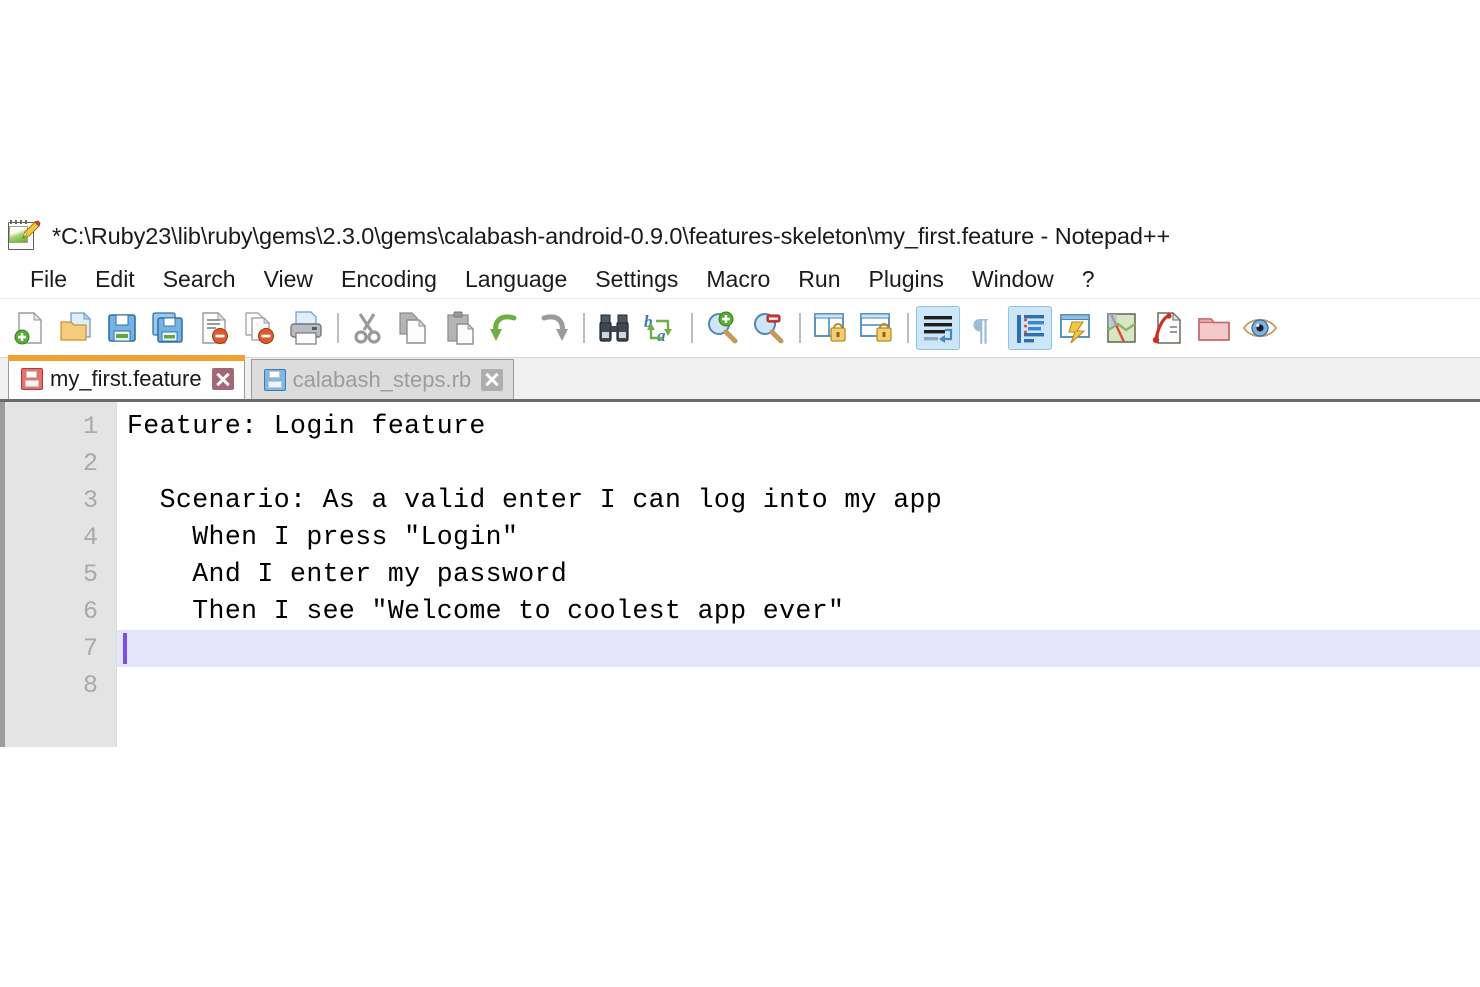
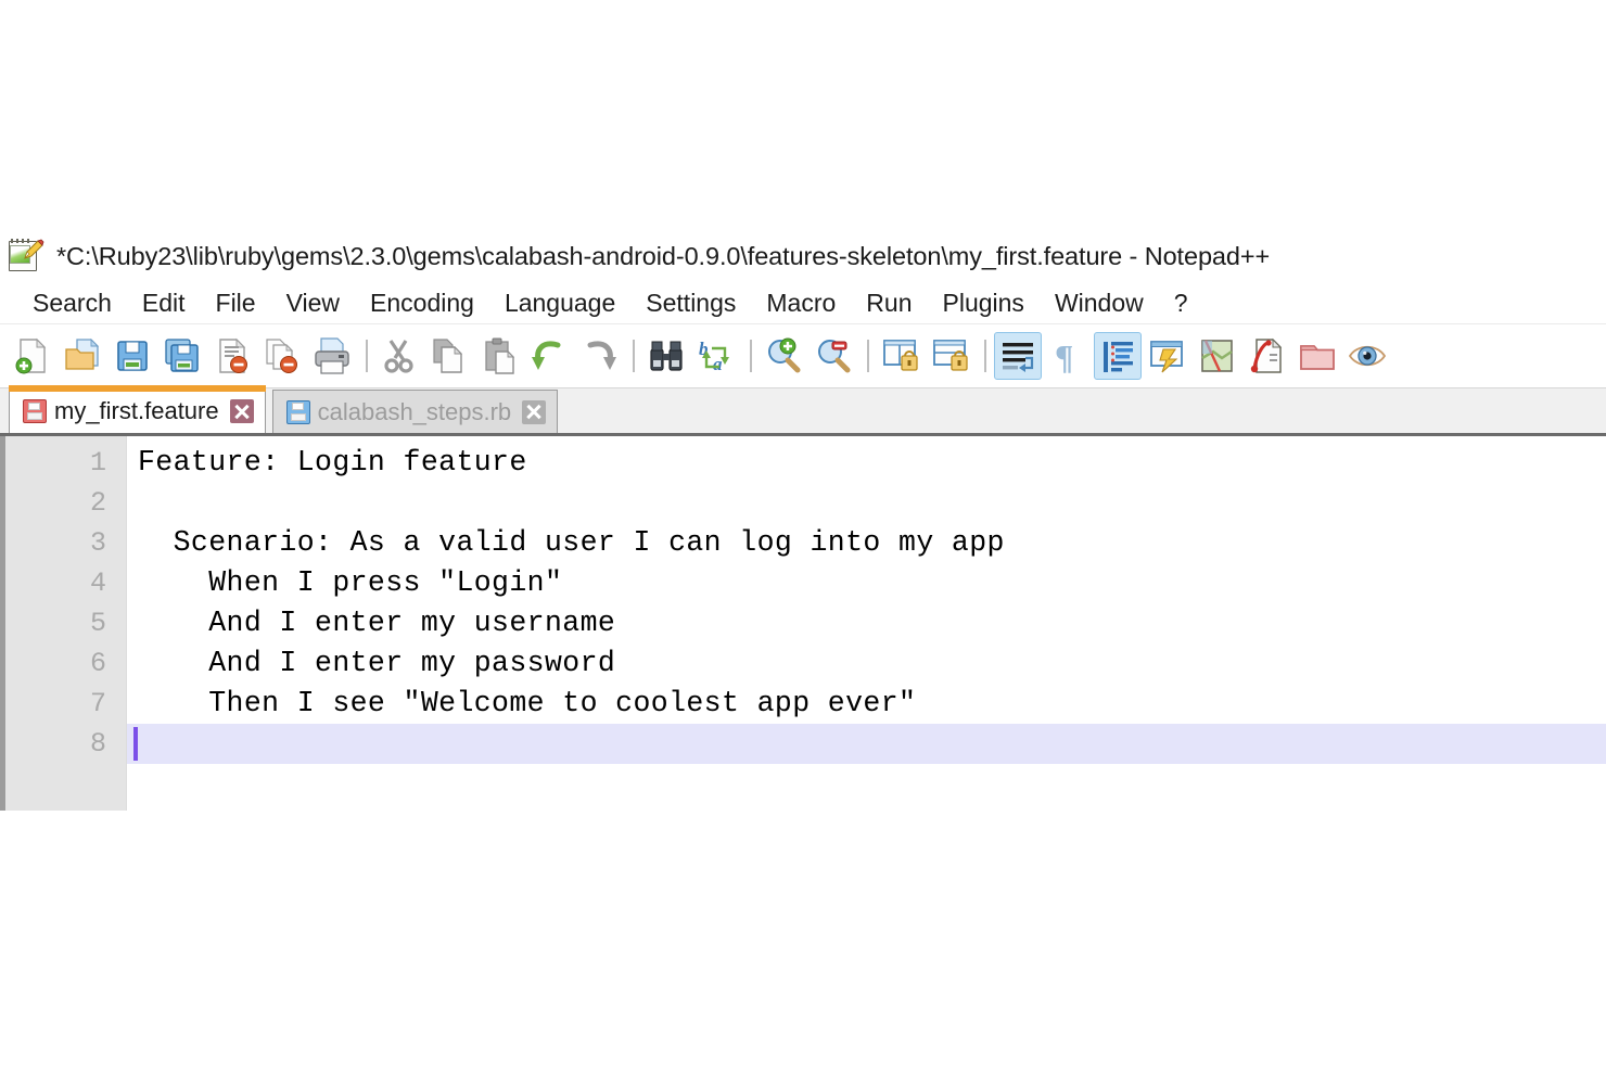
  *C:\Ruby23\lib\ruby\gems\2.3.0\gems\calabash-android-0.9.0\features-skeleton\my_first.feature - Notepad++
- File
+ Search
  Edit
- Search
+ File
  View
  Encoding
  Language
  Settings
  Macro
  Run
  Plugins
  Window
  ?
  b
  a
  ¶
  my_first.feature
  calabash_steps.rb
  1
  2
  3
  4
  5
  6
  7
  8
  Feature: Login feature
- Scenario: As a valid enter I can log into my app
+ Scenario: As a valid user I can log into my app
  When I press "Login"
+ And I enter my username
  And I enter my password
  Then I see "Welcome to coolest app ever"
